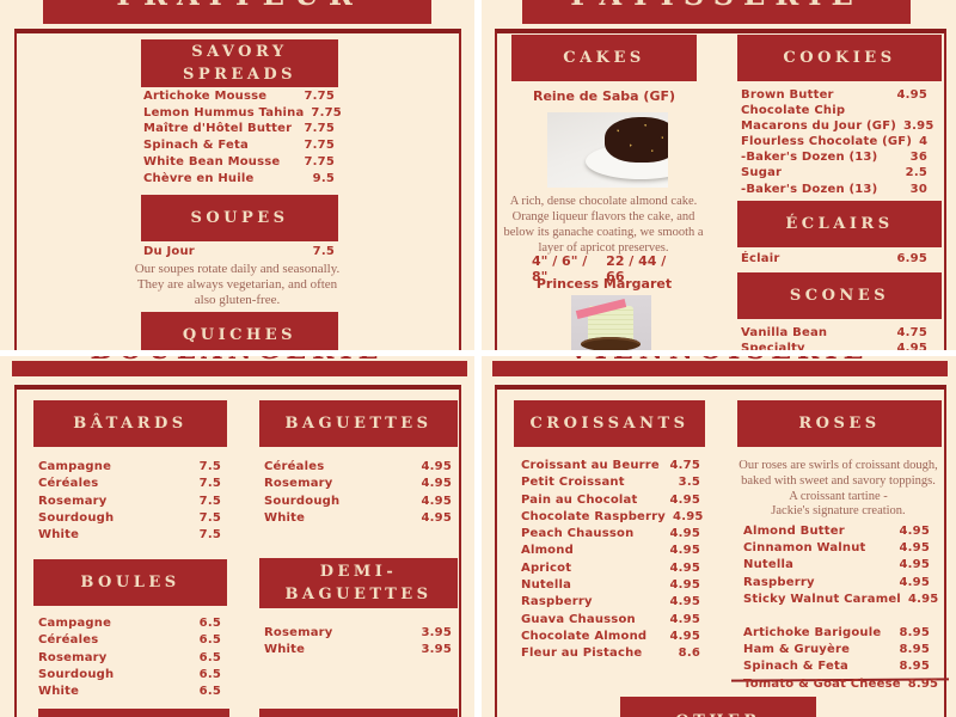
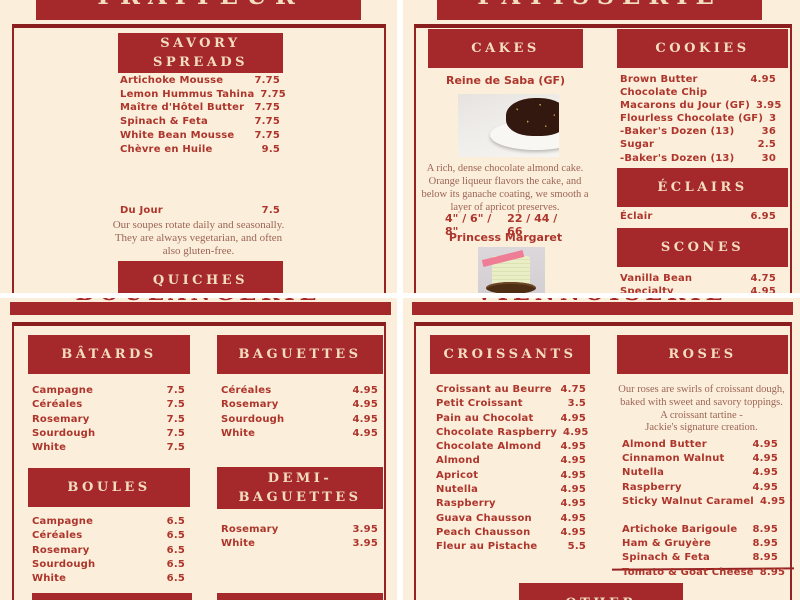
  SAVORY SPREADS
  Artichoke Mousse
  7.75
  Lemon Hummus Tahina
  7.75
  Maître d'Hôtel Butter
  7.75
  Spinach & Feta
  7.75
  White Bean Mousse
  7.75
  Chèvre en Huile
  9.5
- SOUPES
  Du Jour
  7.5
  Our soupes rotate daily and seasonally.
  They are always vegetarian, and often
  also gluten-free.
  QUICHES
  CAKES
  Reine de Saba (GF)
  A rich, dense chocolate almond cake.
  Orange liqueur flavors the cake, and
  below its ganache coating, we smooth a
  layer of apricot preserves.
  4" / 6" / 8"
  22 / 44 / 66
  Princess Margaret
  COOKIES
  Brown Butter
  4.95
  Chocolate Chip
  Macarons du Jour (GF)
  3.95
  Flourless Chocolate (GF)
- 4
+ 3
  -Baker's Dozen (13)
  36
  Sugar
  2.5
  -Baker's Dozen (13)
  30
  ÉCLAIRS
  Éclair
  6.95
  SCONES
  Vanilla Bean
  4.75
  Specialty
  4.95
  BÂTARDS
  Campagne
  7.5
  Céréales
  7.5
  Rosemary
  7.5
  Sourdough
  7.5
  White
  7.5
  BAGUETTES
  Céréales
  4.95
  Rosemary
  4.95
  Sourdough
  4.95
  White
  4.95
  BOULES
  Campagne
  6.5
  Céréales
  6.5
  Rosemary
  6.5
  Sourdough
  6.5
  White
  6.5
  DEMI-BAGUETTES
  Rosemary
  3.95
  White
  3.95
  CROISSANTS
  Croissant au Beurre
  4.75
  Petit Croissant
  3.5
  Pain au Chocolat
  4.95
  Chocolate Raspberry
  4.95
- Peach Chausson
+ Chocolate Almond
  4.95
  Almond
  4.95
  Apricot
  4.95
  Nutella
  4.95
  Raspberry
  4.95
  Guava Chausson
  4.95
- Chocolate Almond
+ Peach Chausson
  4.95
  Fleur au Pistache
- 8.6
+ 5.5
  ROSES
  Our roses are swirls of croissant dough,
  baked with sweet and savory toppings.
  A croissant tartine -
  Jackie's signature creation.
  Almond Butter
  4.95
  Cinnamon Walnut
  4.95
  Nutella
  4.95
  Raspberry
  4.95
  Sticky Walnut Caramel
  4.95
  Artichoke Barigoule
  8.95
  Ham & Gruyère
  8.95
  Spinach & Feta
  8.95
  Tomato & Goat Cheese
  8.95
